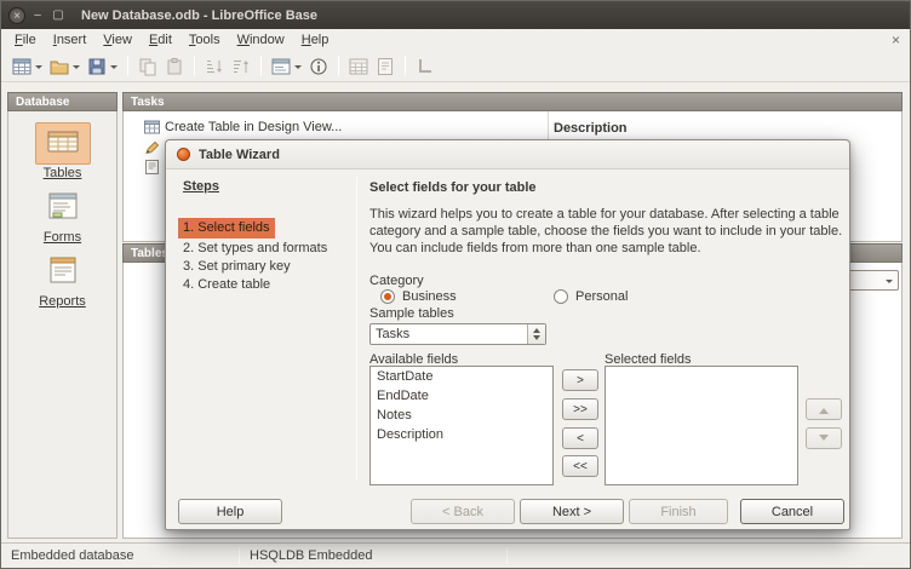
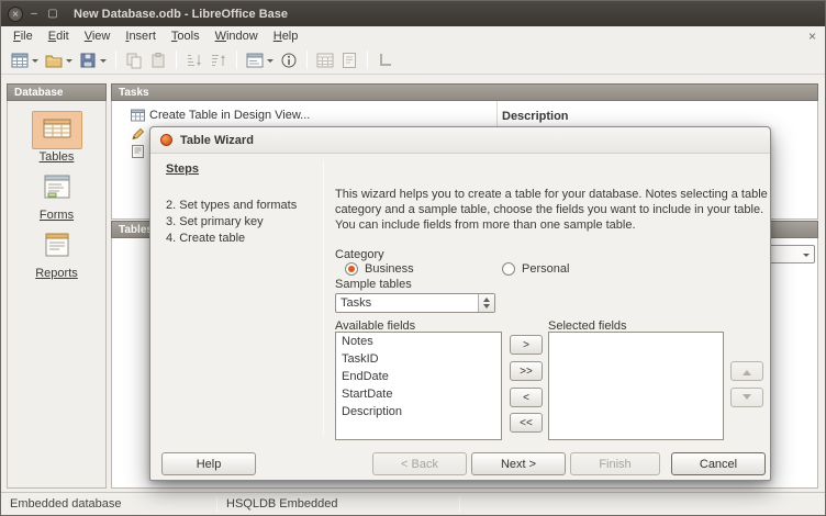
  ×
  –
  ▢
  New Database.odb - LibreOffice Base
  File
- Insert
+ Edit
  View
- Edit
+ Insert
  Tools
  Window
  Help
  ×
  Database
  Tables
  Forms
  Reports
  Tasks
  Create Table in Design View...
  Description
  Table
  Embedded database
  HSQLDB Embedded
  Table Wizard
  Steps
- 1. Select fields
  2. Set types and formats
  3. Set primary key
  4. Create table
- Select fields for your table
- This wizard helps you to create a table for your database. After selecting a table category and a sample table, choose the fields you want to include in your table. You can include fields from more than one sample table.
+ This wizard helps you to create a table for your database. Notes selecting a table category and a sample table, choose the fields you want to include in your table. You can include fields from more than one sample table.
  Category
  Business
  Personal
  Sample tables
  Tasks
  Available fields
  Selected fields
- StartDate
+ Notes
+ TaskID
  EndDate
- Notes
+ StartDate
  Description
  >
  >>
  <
  <<
  Help
  < Back
  Next >
  Finish
  Cancel
